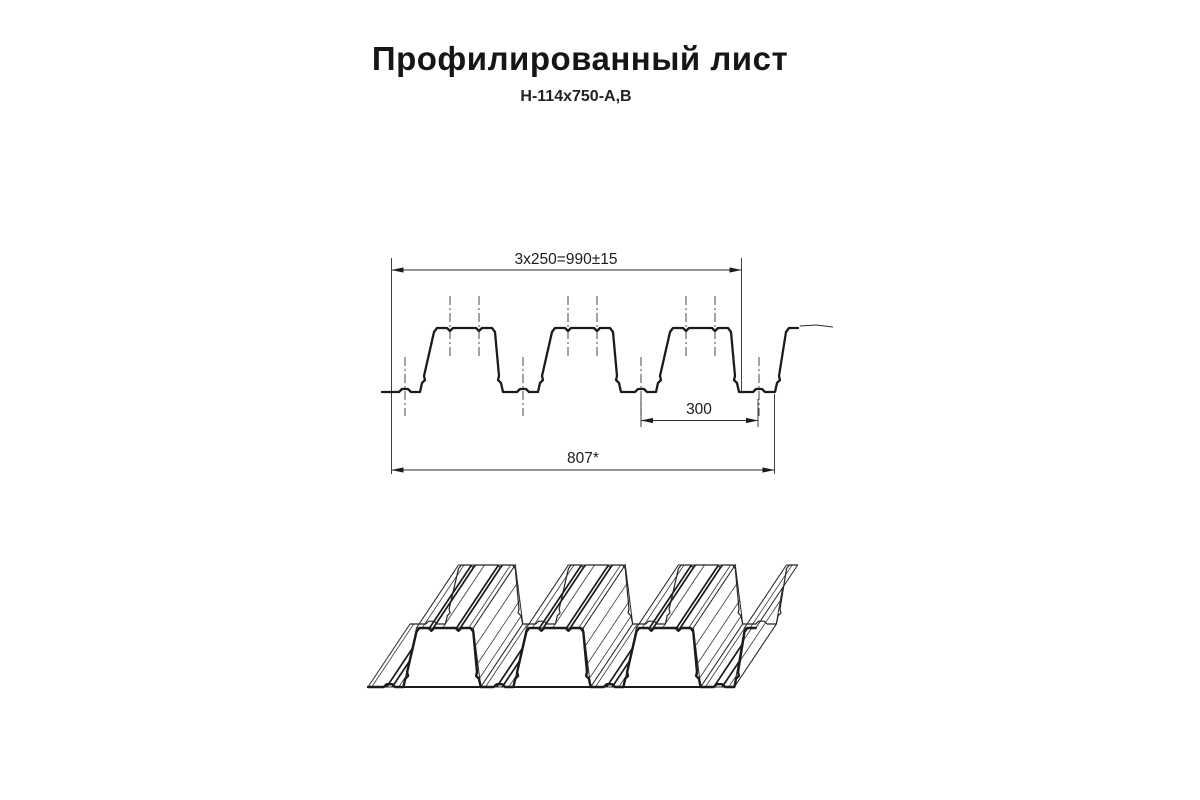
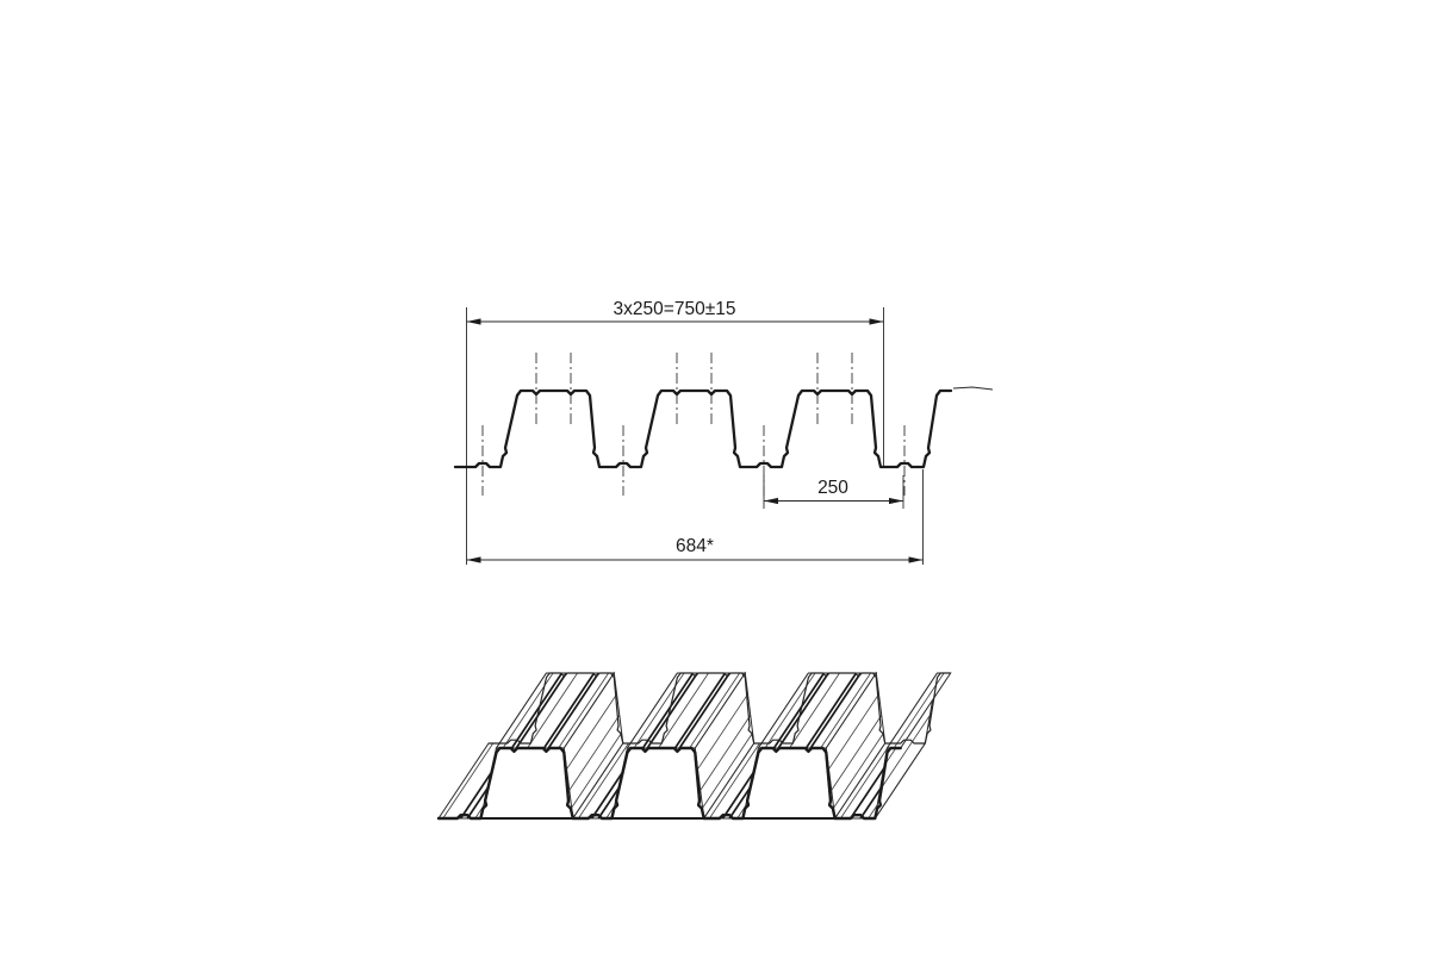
- Профилированный лист
- Н-114х750-А,В
- 3x250=990±15
+ 3x250=750±15
- 300
+ 250
- 807*
+ 684*
